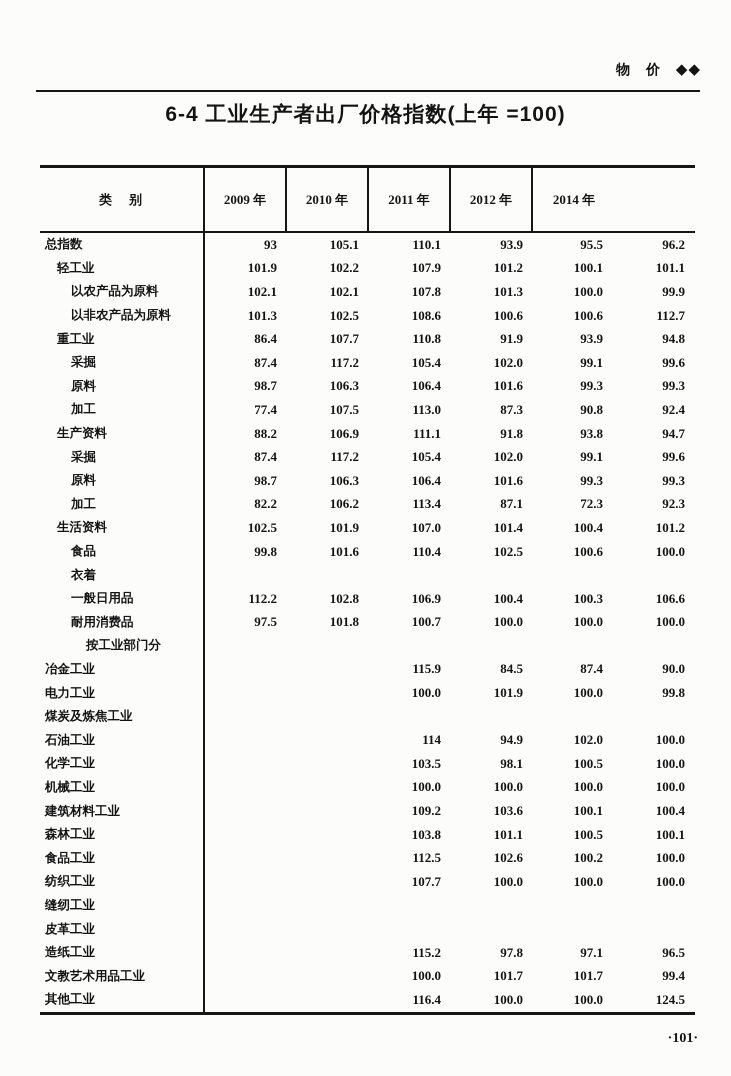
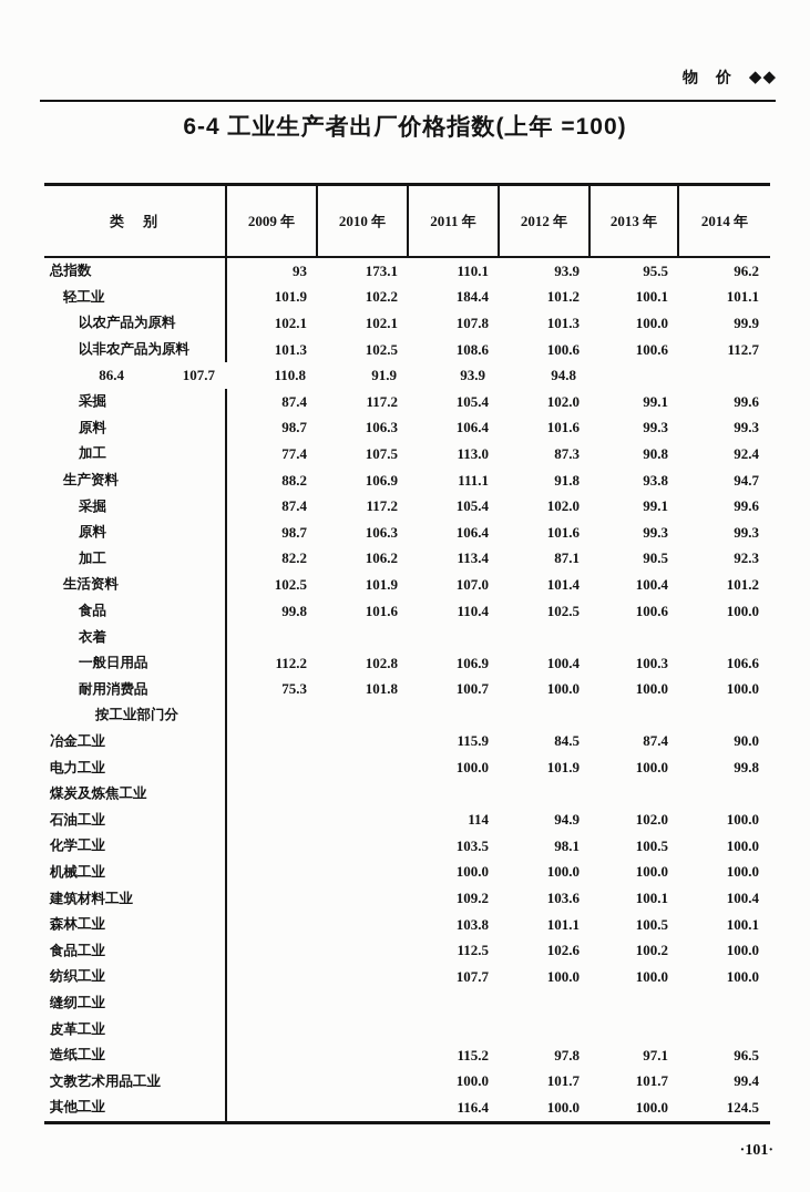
  物 价 ◆◆
  6-4 工业生产者出厂价格指数(上年 =100)
  类 别
  2009 年
  2010 年
  2011 年
  2012 年
+ 2013 年
  2014 年
  总指数
  93
- 105.1
+ 173.1
  110.1
  93.9
  95.5
  96.2
  轻工业
  101.9
  102.2
- 107.9
+ 184.4
  101.2
  100.1
  101.1
  以农产品为原料
  102.1
  102.1
  107.8
  101.3
  100.0
  99.9
  以非农产品为原料
  101.3
  102.5
  108.6
  100.6
  100.6
  112.7
- 重工业
  86.4
  107.7
  110.8
  91.9
  93.9
  94.8
  采掘
  87.4
  117.2
  105.4
  102.0
  99.1
  99.6
  原料
  98.7
  106.3
  106.4
  101.6
  99.3
  99.3
  加工
  77.4
  107.5
  113.0
  87.3
  90.8
  92.4
  生产资料
  88.2
  106.9
  111.1
  91.8
  93.8
  94.7
  采掘
  87.4
  117.2
  105.4
  102.0
  99.1
  99.6
  原料
  98.7
  106.3
  106.4
  101.6
  99.3
  99.3
  加工
  82.2
  106.2
  113.4
  87.1
- 72.3
+ 90.5
  92.3
  生活资料
  102.5
  101.9
  107.0
  101.4
  100.4
  101.2
  食品
  99.8
  101.6
  110.4
  102.5
  100.6
  100.0
  衣着
  一般日用品
  112.2
  102.8
  106.9
  100.4
  100.3
  106.6
  耐用消费品
- 97.5
+ 75.3
  101.8
  100.7
  100.0
  100.0
  100.0
  按工业部门分
  冶金工业
  115.9
  84.5
  87.4
  90.0
  电力工业
  100.0
  101.9
  100.0
  99.8
  煤炭及炼焦工业
  石油工业
  114
  94.9
  102.0
  100.0
  化学工业
  103.5
  98.1
  100.5
  100.0
  机械工业
  100.0
  100.0
  100.0
  100.0
  建筑材料工业
  109.2
  103.6
  100.1
  100.4
  森林工业
  103.8
  101.1
  100.5
  100.1
  食品工业
  112.5
  102.6
  100.2
  100.0
  纺织工业
  107.7
  100.0
  100.0
  100.0
  缝纫工业
  皮革工业
  造纸工业
  115.2
  97.8
  97.1
  96.5
  文教艺术用品工业
  100.0
  101.7
  101.7
  99.4
  其他工业
  116.4
  100.0
  100.0
  124.5
  ·101·
